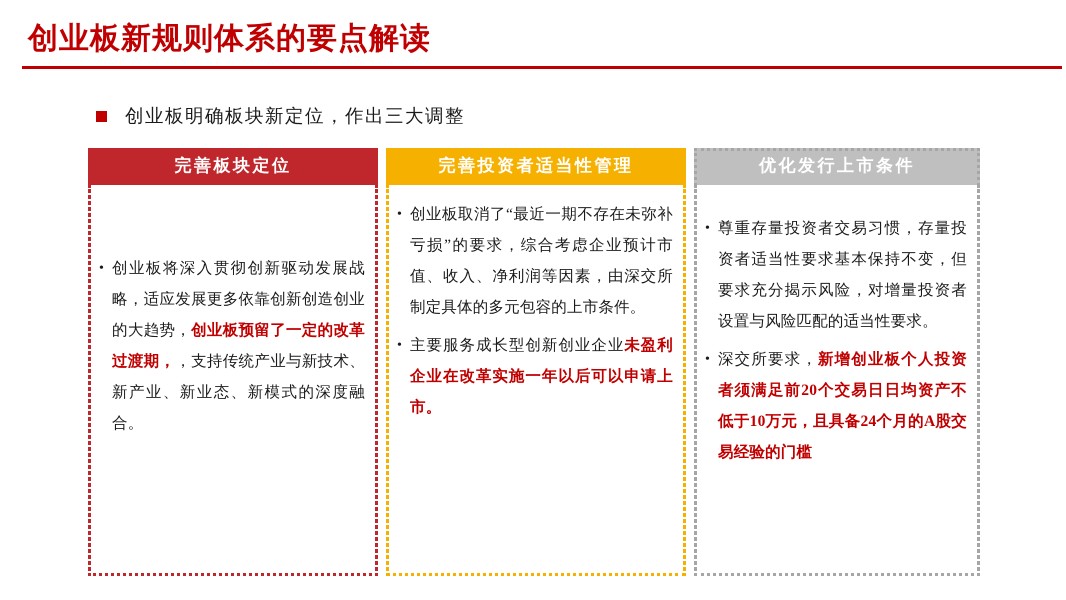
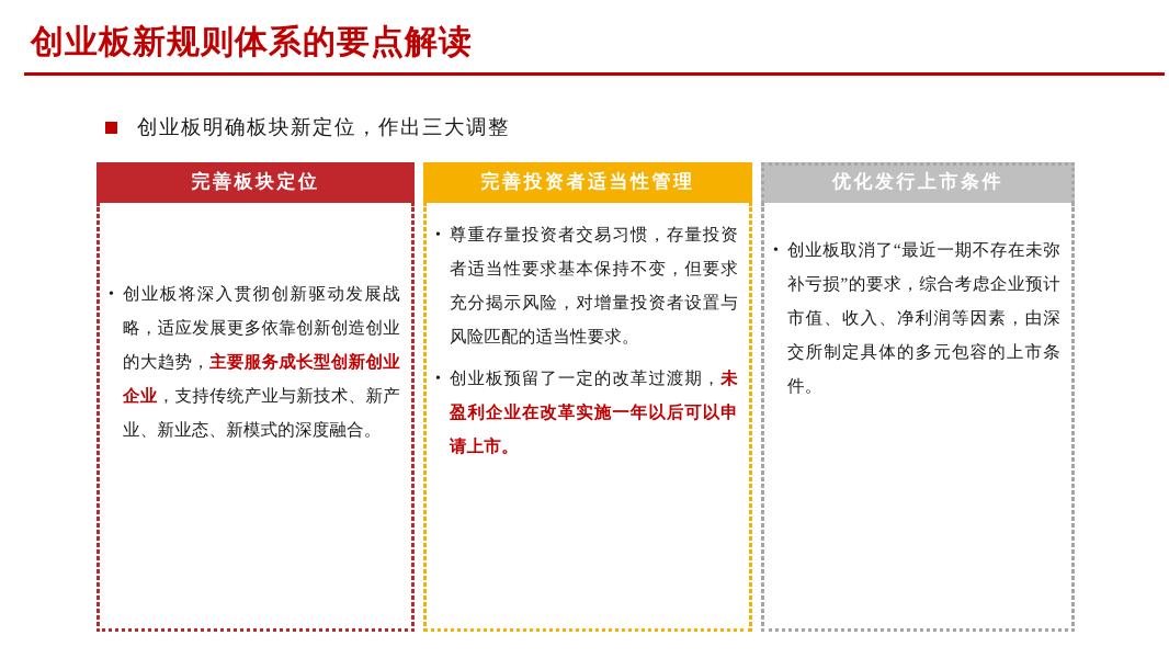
  创业板新规则体系的要点解读
  创业板明确板块新定位，作出三大调整
  完善板块定位
- 创业板将深入贯彻创新驱动发展战略，适应发展更多依靠创新创造创业的大趋势，创业板预留了一定的改革过渡期，，支持传统产业与新技术、新产业、新业态、新模式的深度融合。
+ 创业板将深入贯彻创新驱动发展战略，适应发展更多依靠创新创造创业的大趋势，主要服务成长型创新创业企业，支持传统产业与新技术、新产业、新业态、新模式的深度融合。
  完善投资者适当性管理
- 创业板取消了“最近一期不存在未弥补亏损”的要求，综合考虑企业预计市值、收入、净利润等因素，由深交所制定具体的多元包容的上市条件。
+ 尊重存量投资者交易习惯，存量投资者适当性要求基本保持不变，但要求充分揭示风险，对增量投资者设置与风险匹配的适当性要求。
- 主要服务成长型创新创业企业未盈利企业在改革实施一年以后可以申请上市。
+ 创业板预留了一定的改革过渡期，未盈利企业在改革实施一年以后可以申请上市。
  优化发行上市条件
- 尊重存量投资者交易习惯，存量投资者适当性要求基本保持不变，但要求充分揭示风险，对增量投资者设置与风险匹配的适当性要求。
+ 创业板取消了“最近一期不存在未弥补亏损”的要求，综合考虑企业预计市值、收入、净利润等因素，由深交所制定具体的多元包容的上市条件。
- 深交所要求，新增创业板个人投资者须满足前20个交易日日均资产不低于10万元，且具备24个月的A股交易经验的门槛
